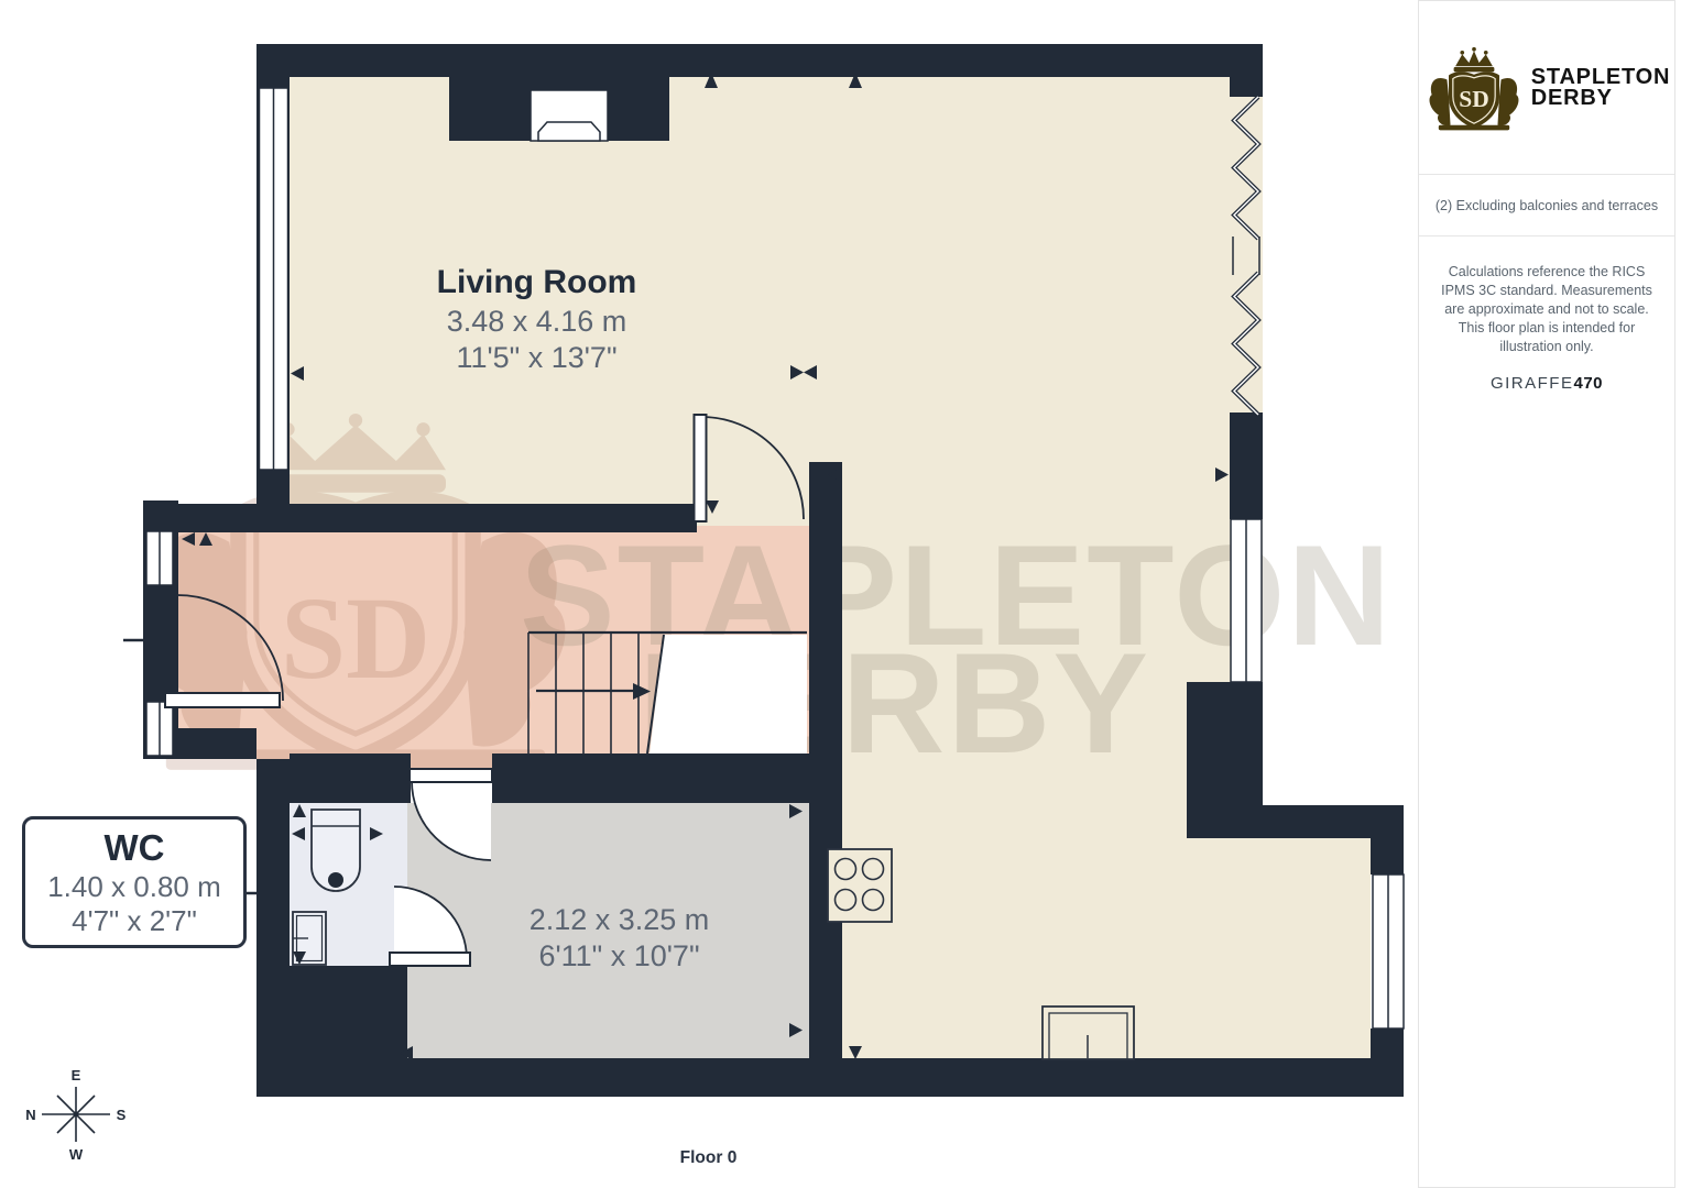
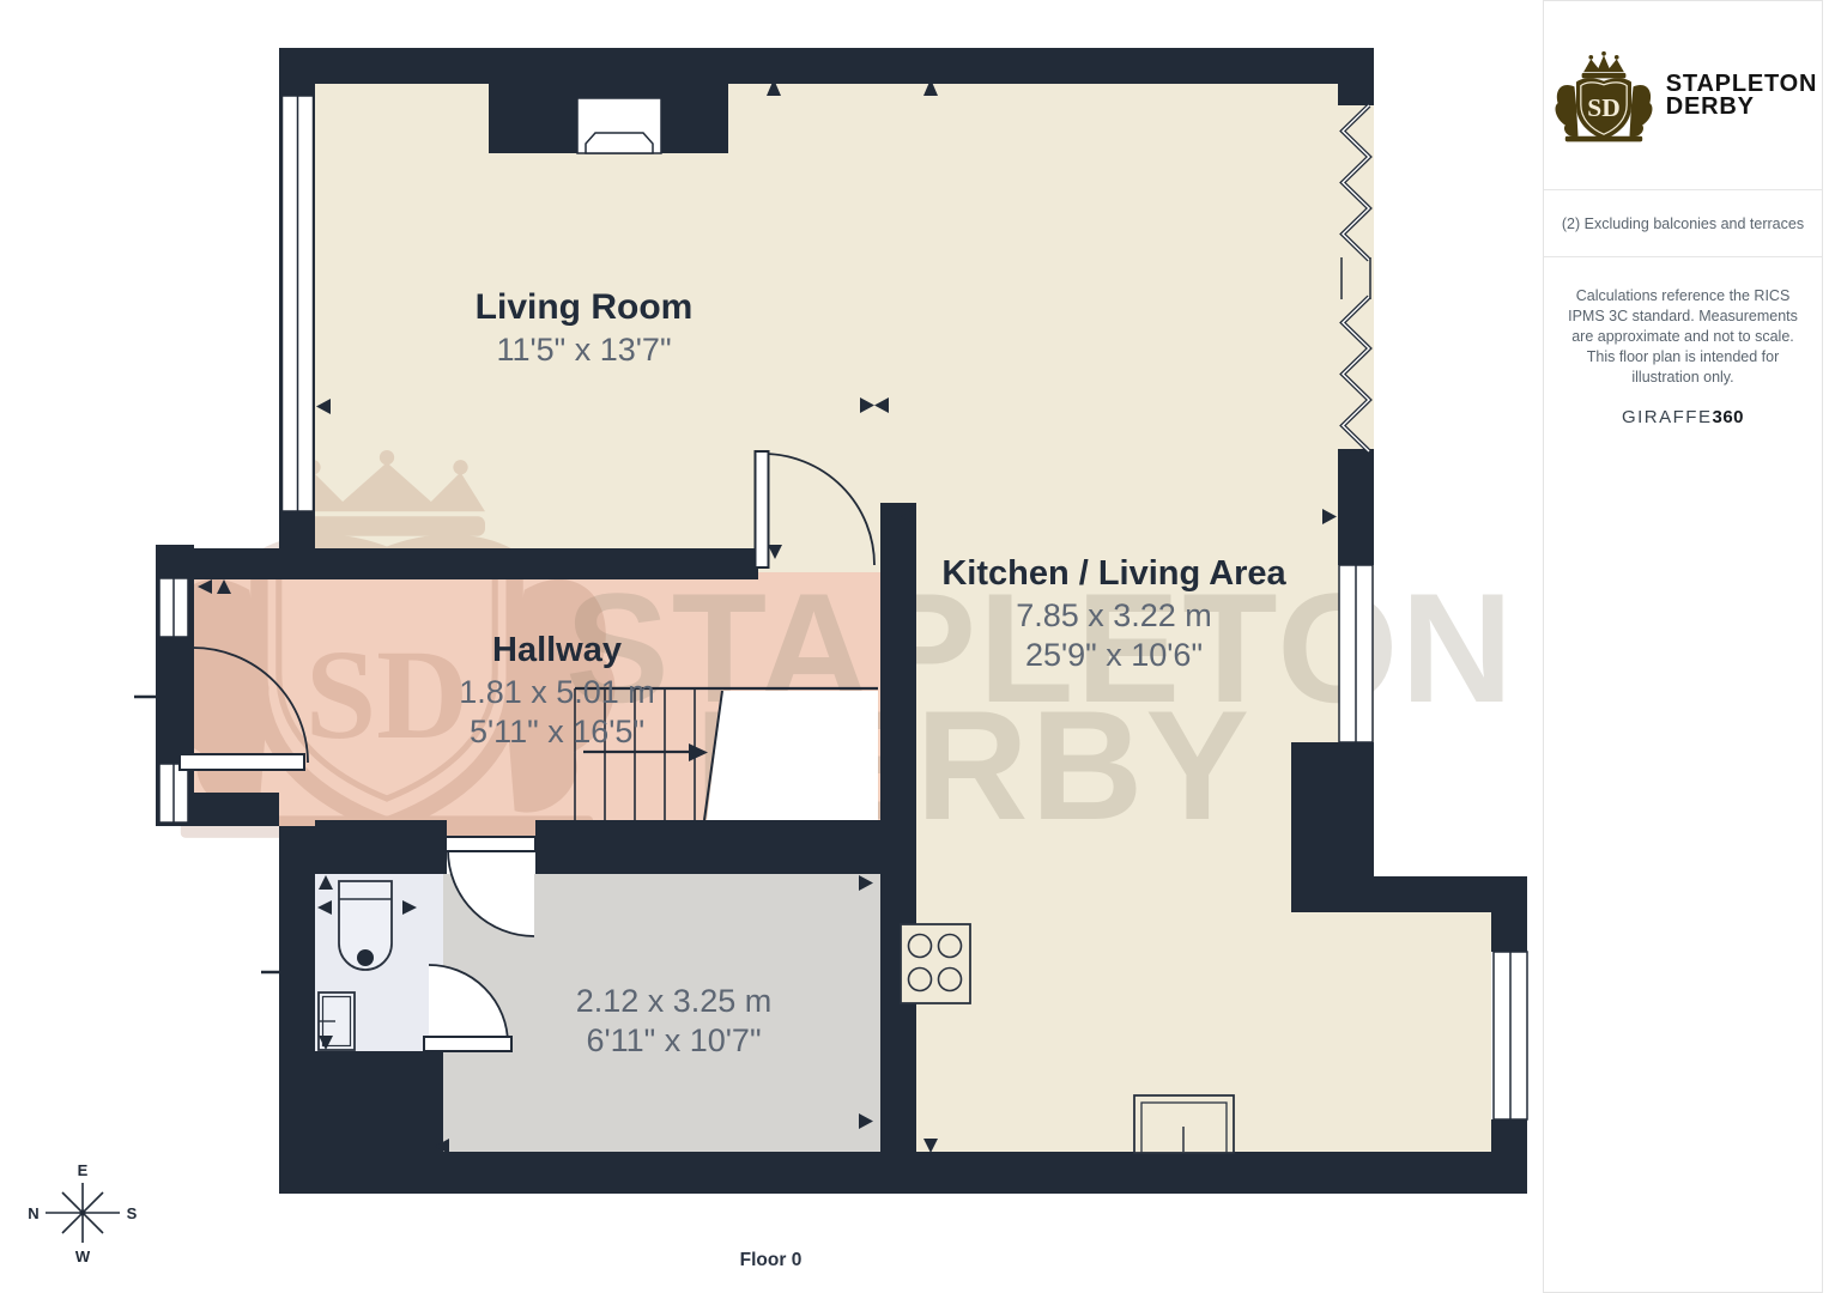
  STAPLETN
  SD
  E
  N
  S
  W
  Living Room
- 3.48 x 4.16 m
  11'5" x 13'7"
+ Kitchen / Living Area
+ 7.85 x 3.22 m
+ 25'9" x 10'6"
+ Hallway
+ 1.81 x 5.01 m
+ 5'11" x 16'5"
  2.12 x 3.25 m
  6'11" x 10'7"
- WC
- 1.40 x 0.80 m
- 4'7" x 2'7"
  Floor 0
  SD
  STAPLETON
  DERBY
  (2) Excluding balconies and terraces
  Calculations reference the RICS IPMS 3C standard. Measurements are approximate and not to scale. This floor plan is intended for illustration only.
- GIRAFFE470
+ GIRAFFE360
